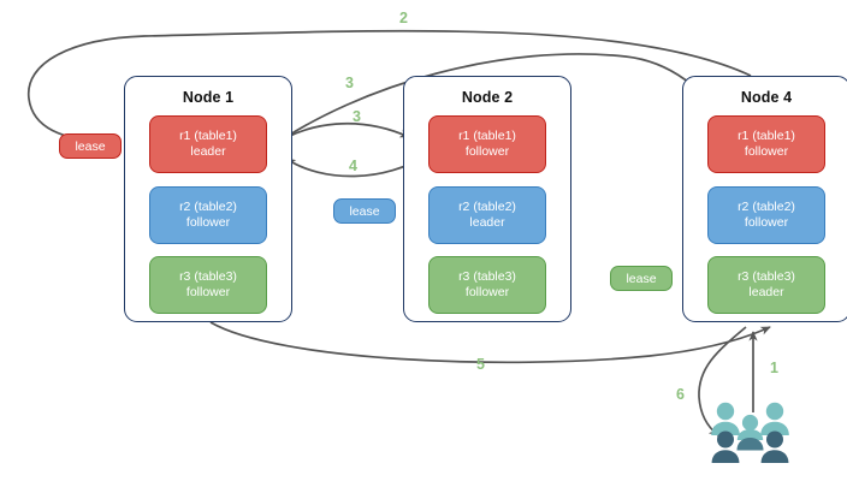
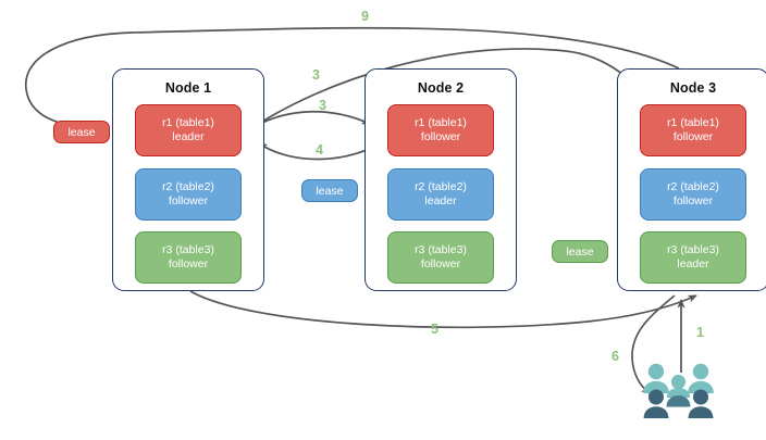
  Node 1
  r1 (table1)
  leader
  r2 (table2)
  follower
  r3 (table3)
  follower
  Node 2
  r1 (table1)
  follower
  r2 (table2)
  leader
  r3 (table3)
  follower
- Node 4
+ Node 3
  r1 (table1)
  follower
  r2 (table2)
  follower
  r3 (table3)
  leader
  lease
  lease
  lease
- 2
+ 9
  3
  3
  4
  5
  1
  6
